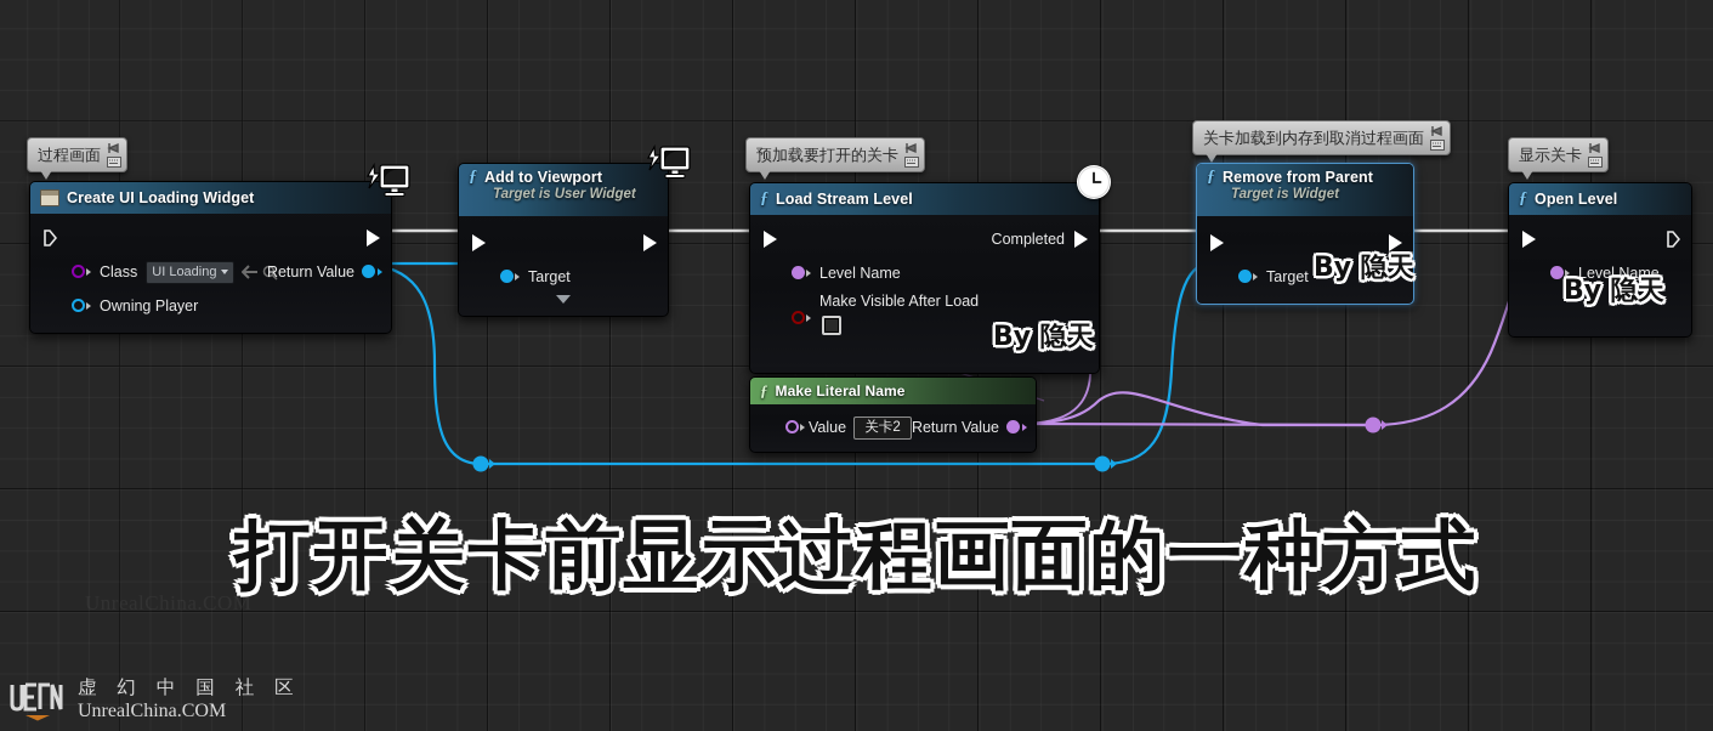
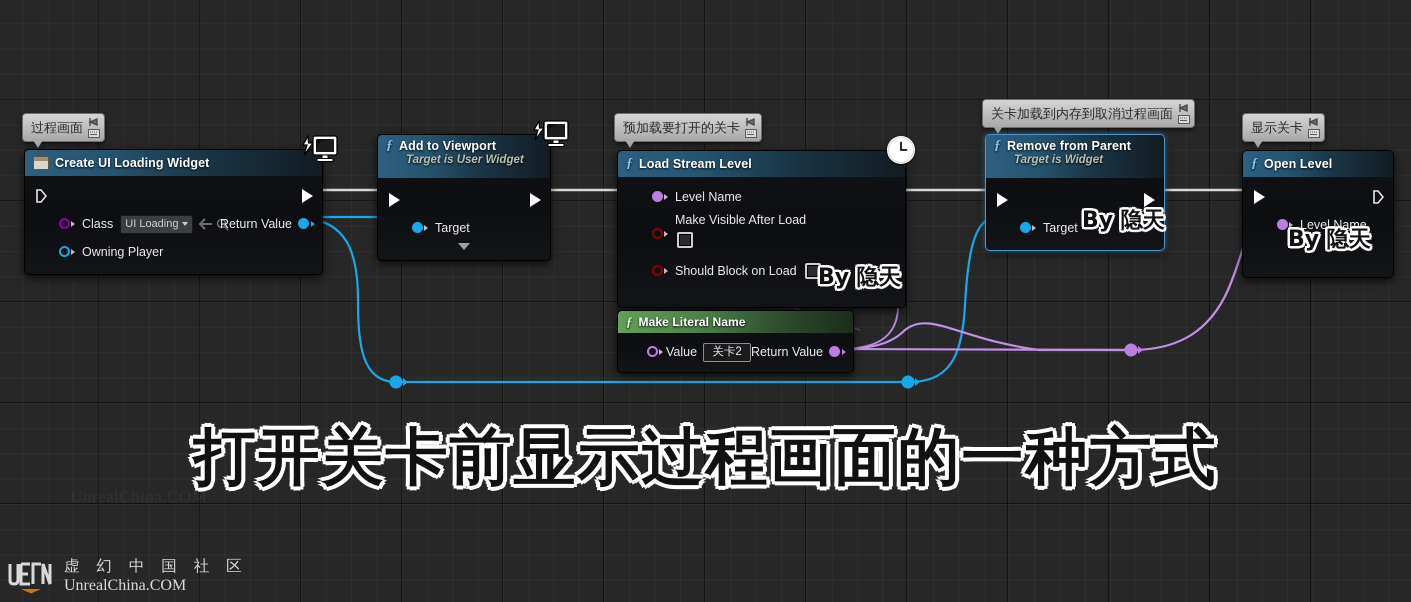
  过程画面
  预加载要打开的关卡
  关卡加载到内存到取消过程画面
  显示关卡
  Create UI Loading Widget
  Class
  UI Loading
  Return Value
  Owning Player
  ƒ
  Add to Viewport
  Target is User Widget
  Target
  ƒ
  Load Stream Level
- Completed
  Level Name
  Make Visible After Load
+ Should Block on Load
  By 隐天
  ƒ
  Make Literal Name
  Value
  关卡2
  Return Value
  ƒ
  Remove from Parent
  Target is Widget
  Target
  By 隐天
  ƒ
  Open Level
  Level Name
  By 隐天
  打开关卡前显示过程画面的一种方式
  UnrealChina.COM
  虚 幻 中 国 社 区
  UnrealChina.COM
